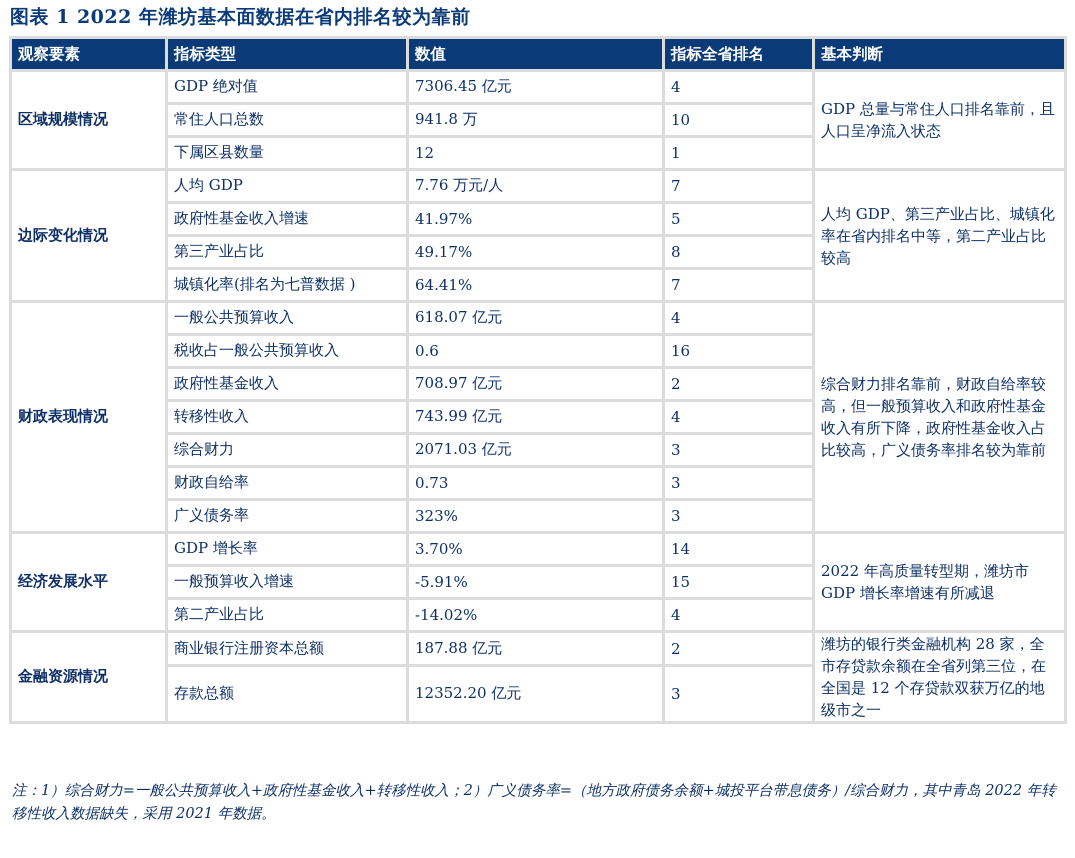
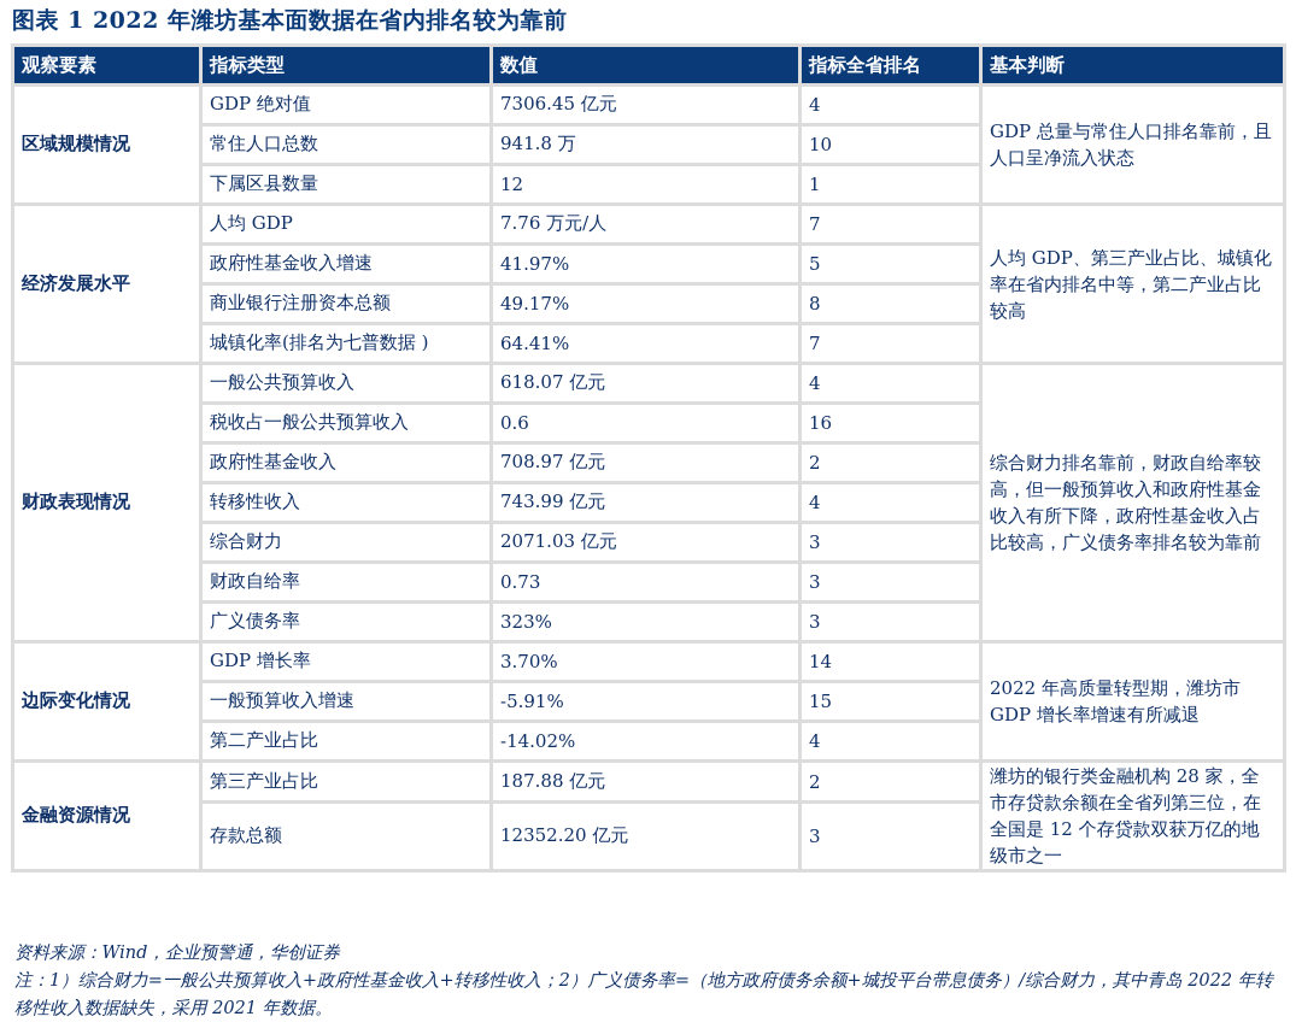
  图表 1 2022 年潍坊基本面数据在省内排名较为靠前
  观察要素	指标类型	数值	指标全省排名	基本判断
  区域规模情况	GDP 绝对值	7306.45 亿元	4	GDP 总量与常住人口排名靠前，且人口呈净流入状态
  常住人口总数	941.8 万	10
  下属区县数量	12	1
- 边际变化情况	人均 GDP	7.76 万元/人	7	人均 GDP、第三产业占比、城镇化率在省内排名中等，第二产业占比较高
+ 经济发展水平	人均 GDP	7.76 万元/人	7	人均 GDP、第三产业占比、城镇化率在省内排名中等，第二产业占比较高
  政府性基金收入增速	41.97%	5
- 第三产业占比	49.17%	8
+ 商业银行注册资本总额	49.17%	8
  城镇化率(排名为七普数据 )	64.41%	7
  财政表现情况	一般公共预算收入	618.07 亿元	4	综合财力排名靠前，财政自给率较高，但一般预算收入和政府性基金收入有所下降，政府性基金收入占比较高，广义债务率排名较为靠前
  税收占一般公共预算收入	0.6	16
  政府性基金收入	708.97 亿元	2
  转移性收入	743.99 亿元	4
  综合财力	2071.03 亿元	3
  财政自给率	0.73	3
  广义债务率	323%	3
- 经济发展水平	GDP 增长率	3.70%	14	2022 年高质量转型期，潍坊市 GDP 增长率增速有所减退
+ 边际变化情况	GDP 增长率	3.70%	14	2022 年高质量转型期，潍坊市 GDP 增长率增速有所减退
  一般预算收入增速	-5.91%	15
  第二产业占比	-14.02%	4
- 金融资源情况	商业银行注册资本总额	187.88 亿元	2	潍坊的银行类金融机构 28 家，全市存贷款余额在全省列第三位，在全国是 12 个存贷款双获万亿的地级市之一
+ 金融资源情况	第三产业占比	187.88 亿元	2	潍坊的银行类金融机构 28 家，全市存贷款余额在全省列第三位，在全国是 12 个存贷款双获万亿的地级市之一
  存款总额	12352.20 亿元	3
+ 资料来源：Wind，企业预警通，华创证券
  注：1）综合财力=一般公共预算收入+政府性基金收入+转移性收入；2）广义债务率=（地方政府债务余额+城投平台带息债务）/综合财力，其中青岛 2022 年转移性收入数据缺失，采用 2021 年数据。
